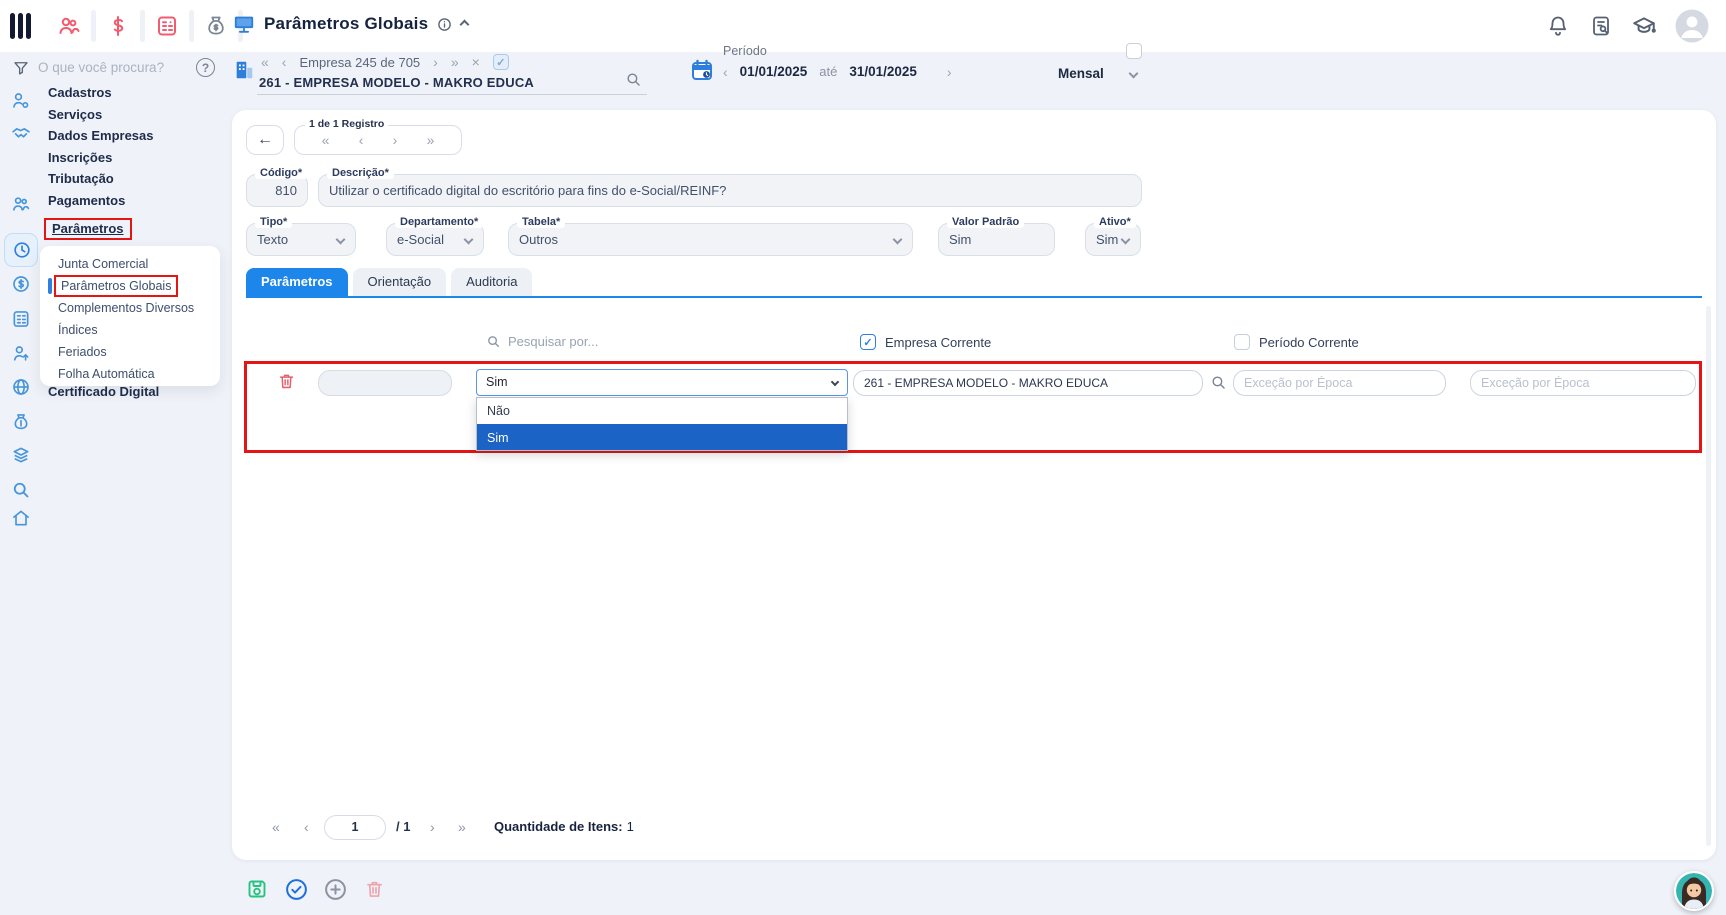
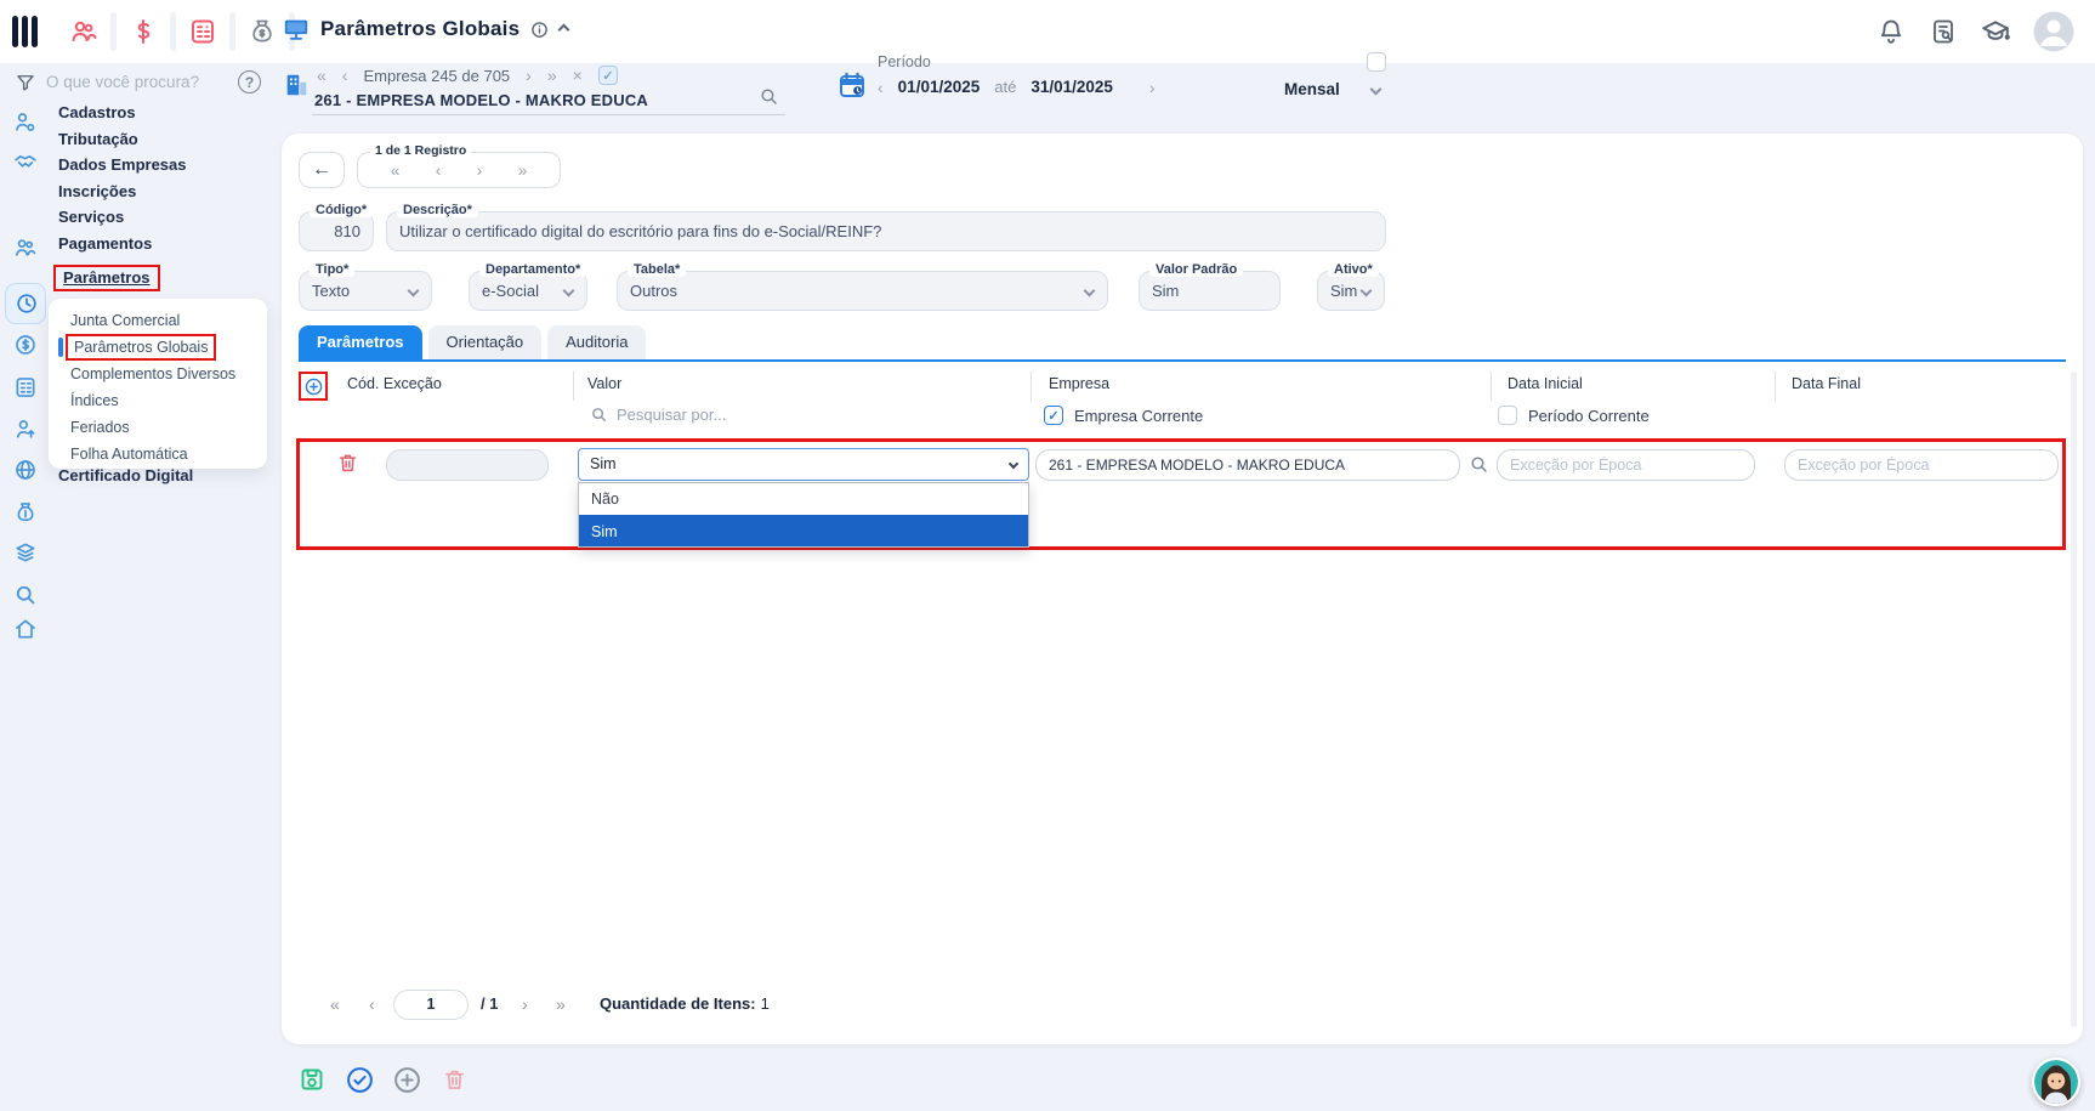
  Parâmetros Globais
  O que você procura?
  ?
  Cadastros
- Serviços
+ Tributação
  Dados Empresas
  Inscrições
- Tributação
+ Serviços
  Pagamentos
  Parâmetros
  Junta Comercial
  Parâmetros Globais
  Complementos Diversos
  Índices
  Feriados
  Folha Automática
  Certificado Digital
  «
  ‹
  Empresa 245 de 705
  ›
  »
  ×
  ✓
  261 - EMPRESA MODELO - MAKRO EDUCA
  Período
  ‹
  01/01/2025
  até
  31/01/2025
  ›
  Mensal
  ←
  1 de 1 Registro
  «
  ‹
  ›
  »
  Código*
  810
  Descrição*
  Utilizar o certificado digital do escritório para fins do e-Social/REINF?
  Tipo*
  Texto
  Departamento*
  e-Social
  Tabela*
  Outros
  Valor Padrão
  Sim
  Ativo*
  Sim
  Parâmetros
  Orientação
  Auditoria
+ Cód. Exceção
+ Valor
+ Empresa
+ Data Inicial
+ Data Final
  Pesquisar por...
  ✓
  Empresa Corrente
  Período Corrente
  Sim
  Não
  Sim
  261 - EMPRESA MODELO - MAKRO EDUCA
  Exceção por Época
  Exceção por Época
  «
  ‹
  1
  / 1
  ›
  »
  Quantidade de Itens: 1
